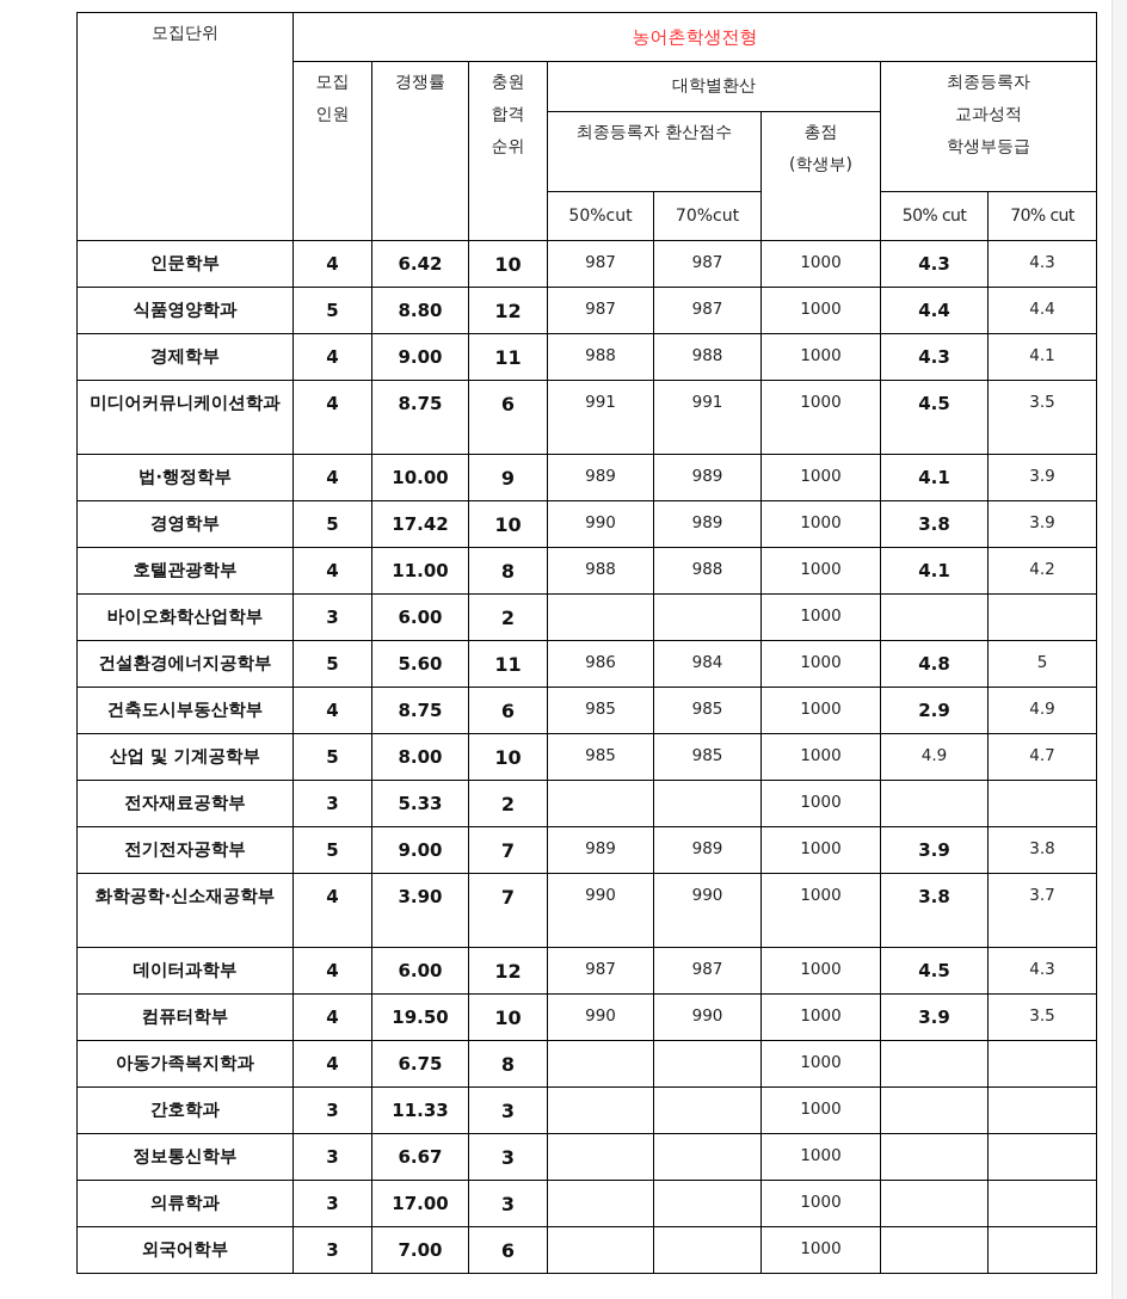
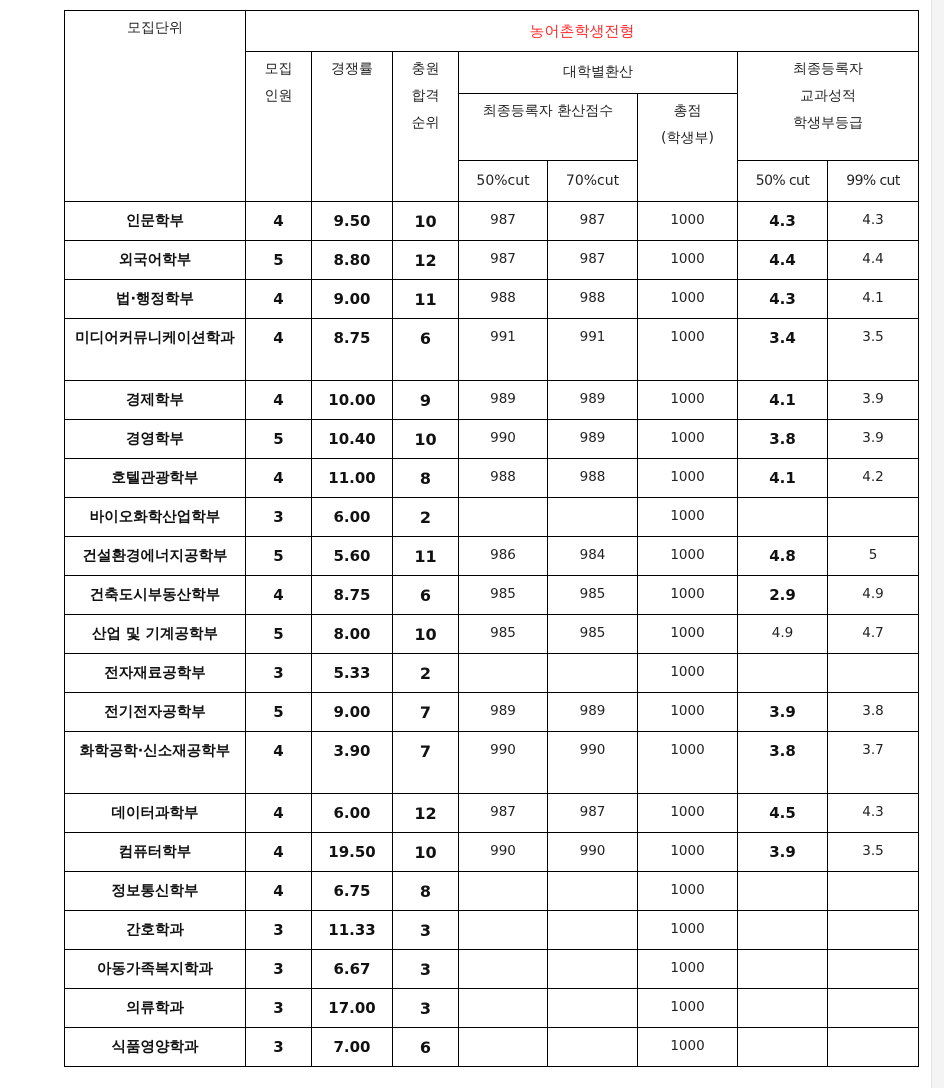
  모집단위	농어촌학생전형
  모집 인원	경쟁률	충원 합격 순위	대학별환산	최종등록자 교과성적 학생부등급
  최종등록자 환산점수	총점 (학생부)
- 50%cut	70%cut	50% cut	70% cut
+ 50%cut	70%cut	50% cut	99% cut
- 인문학부	4	6.42	10	987	987	1000	4.3	4.3
+ 인문학부	4	9.50	10	987	987	1000	4.3	4.3
- 식품영양학과	5	8.80	12	987	987	1000	4.4	4.4
+ 외국어학부	5	8.80	12	987	987	1000	4.4	4.4
- 경제학부	4	9.00	11	988	988	1000	4.3	4.1
+ 법·행정학부	4	9.00	11	988	988	1000	4.3	4.1
- 미디어커뮤니케이션학과	4	8.75	6	991	991	1000	4.5	3.5
+ 미디어커뮤니케이션학과	4	8.75	6	991	991	1000	3.4	3.5
- 법·행정학부	4	10.00	9	989	989	1000	4.1	3.9
+ 경제학부	4	10.00	9	989	989	1000	4.1	3.9
- 경영학부	5	17.42	10	990	989	1000	3.8	3.9
+ 경영학부	5	10.40	10	990	989	1000	3.8	3.9
  호텔관광학부	4	11.00	8	988	988	1000	4.1	4.2
  바이오화학산업학부	3	6.00	2			1000
  건설환경에너지공학부	5	5.60	11	986	984	1000	4.8	5
  건축도시부동산학부	4	8.75	6	985	985	1000	2.9	4.9
  산업 및 기계공학부	5	8.00	10	985	985	1000	4.9	4.7
  전자재료공학부	3	5.33	2			1000
  전기전자공학부	5	9.00	7	989	989	1000	3.9	3.8
  화학공학·신소재공학부	4	3.90	7	990	990	1000	3.8	3.7
  데이터과학부	4	6.00	12	987	987	1000	4.5	4.3
  컴퓨터학부	4	19.50	10	990	990	1000	3.9	3.5
- 아동가족복지학과	4	6.75	8			1000
+ 정보통신학부	4	6.75	8			1000
  간호학과	3	11.33	3			1000
- 정보통신학부	3	6.67	3			1000
+ 아동가족복지학과	3	6.67	3			1000
  의류학과	3	17.00	3			1000
- 외국어학부	3	7.00	6			1000
+ 식품영양학과	3	7.00	6			1000
